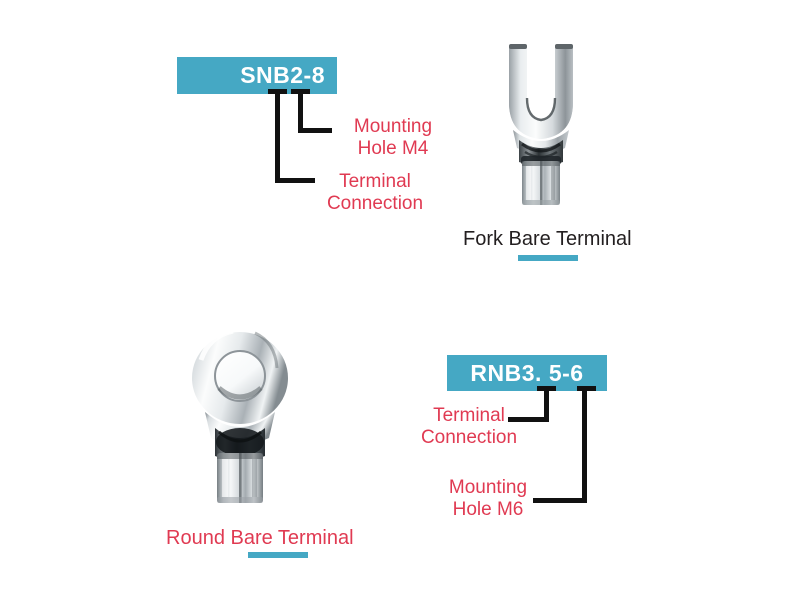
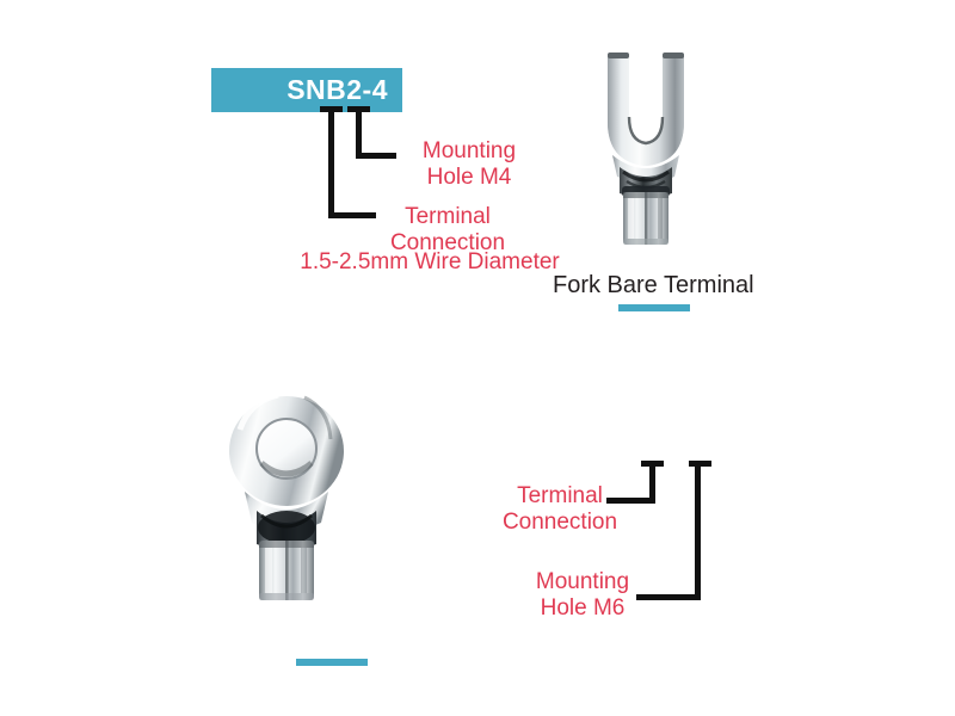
- SNB2-8
+ SNB2-4
  Mounting
  Hole M4
  Terminal
  Connection
+ 1.5-2.5mm Wire Diameter
  Fork Bare Terminal
- Round Bare Terminal
- RNB3. 5-6
  Terminal
  Connection
  Mounting
  Hole M6
